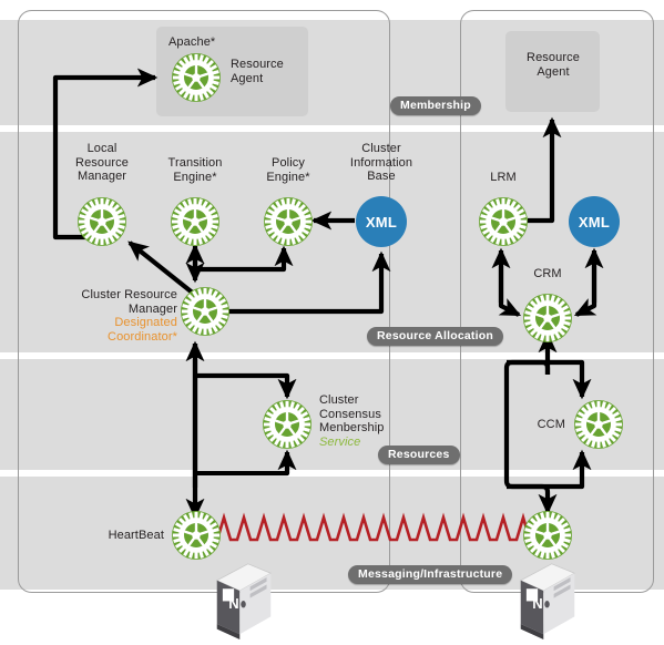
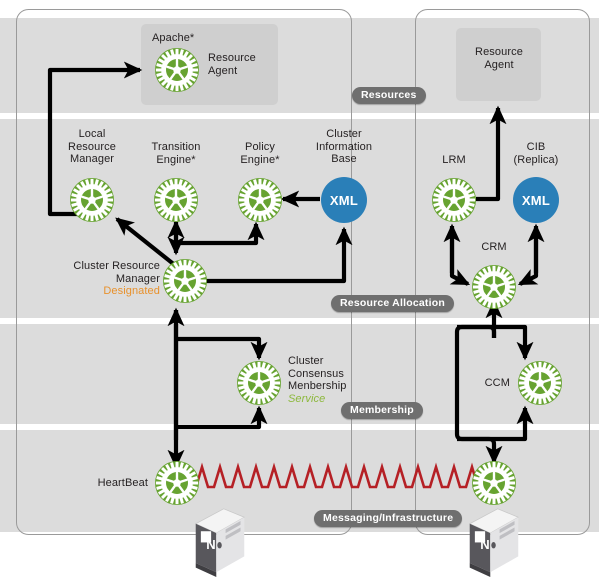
  Apache*
  Resource
  Agent
  Local
  Resource
  Manager
  Transition
  Engine*
  Policy
  Engine*
  Cluster
  Information
  Base
  XML
  Cluster Resource
  Manager
  Designated
- Coordinator*
  Cluster
  Consensus
  Menbership
  Service
  HeartBeat
  N
  Resource
  Agent
  LRM
+ CIB
+ (Replica)
  XML
  CRM
  CCM
  N
- Membership
+ Resources
  Resource Allocation
- Resources
+ Membership
  Messaging/Infrastructure
